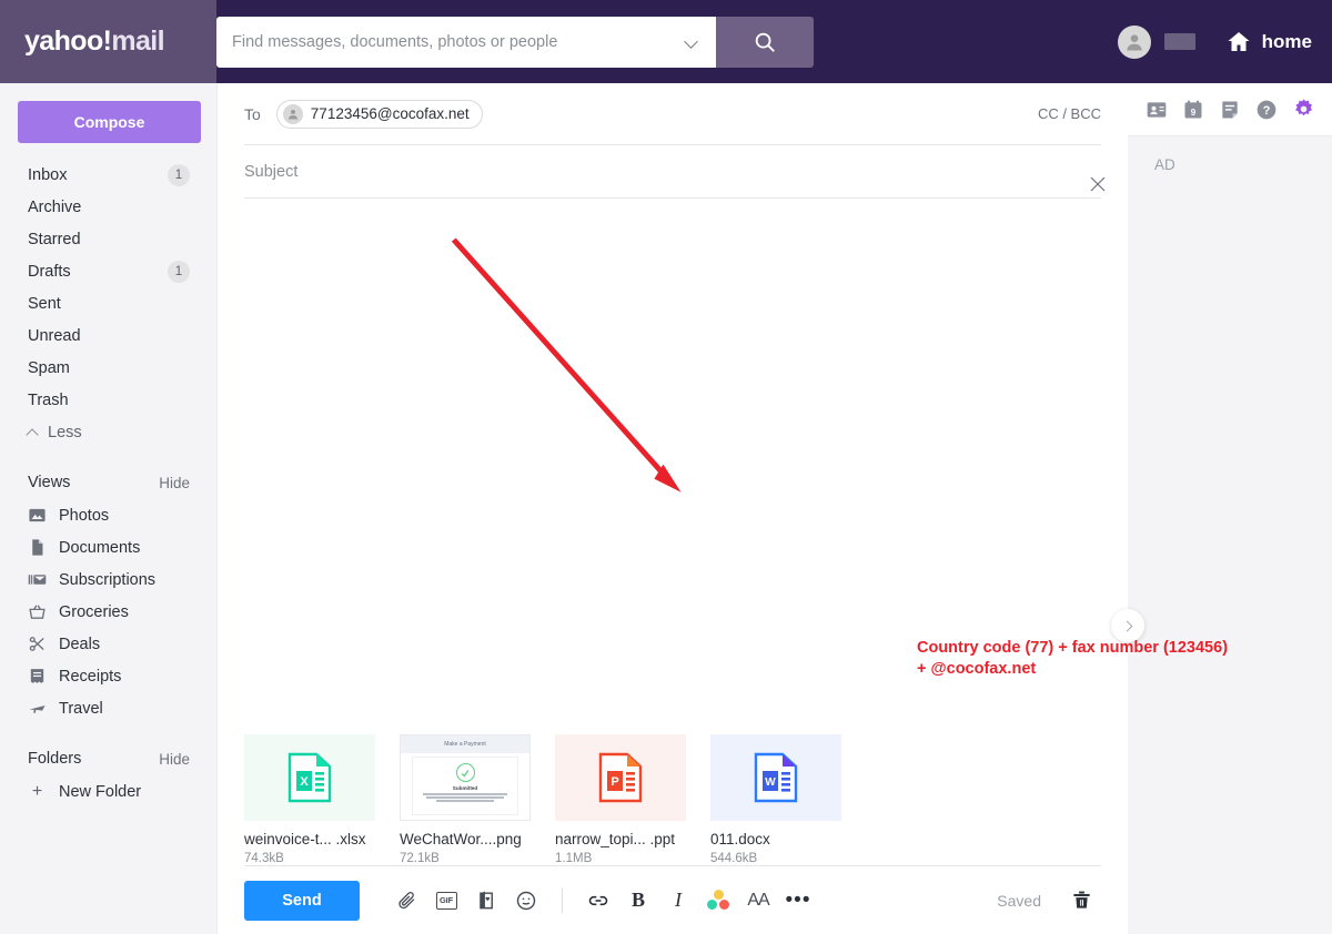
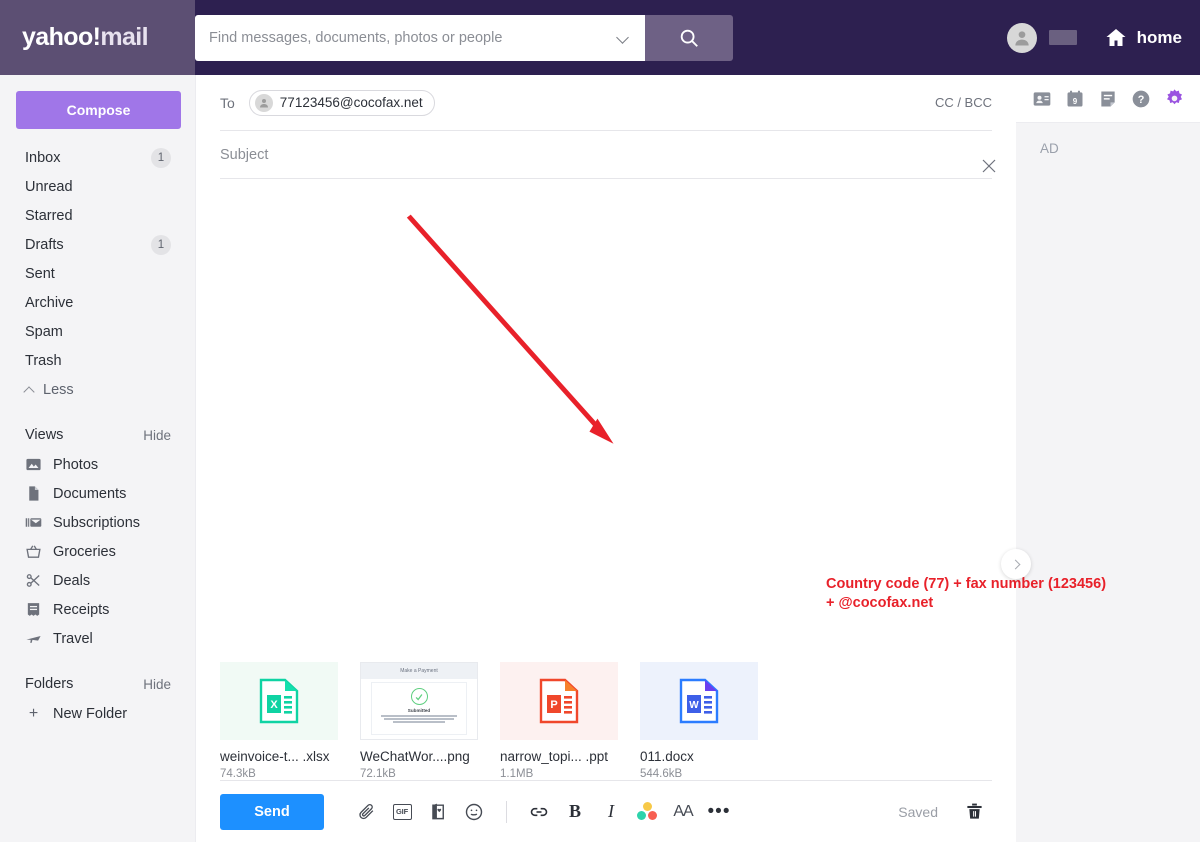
  yahoo!mail
  Find messages, documents, photos or people
  home
  Compose
  Inbox
  1
- Archive
+ Unread
  Starred
  Drafts
  1
  Sent
- Unread
+ Archive
  Spam
  Trash
  Less
  Views
  Hide
  Photos
  Documents
  Subscriptions
  Groceries
  Deals
  Receipts
  Travel
  Folders
  Hide
  +
  New Folder
  To
  77123456@cocofax.net
  CC / BCC
  Subject
  Country code (77) + fax number (123456)
  + @cocofax.net
  X
  weinvoice-t... .xlsx
  74.3kB
  WeChatWor....png
  72.1kB
  P
  narrow_topi... .ppt
  1.1MB
  W
  011.docx
  544.6kB
  Send
  GIF
  B
  I
  AA
  •••
  Saved
  9
  ?
  AD
